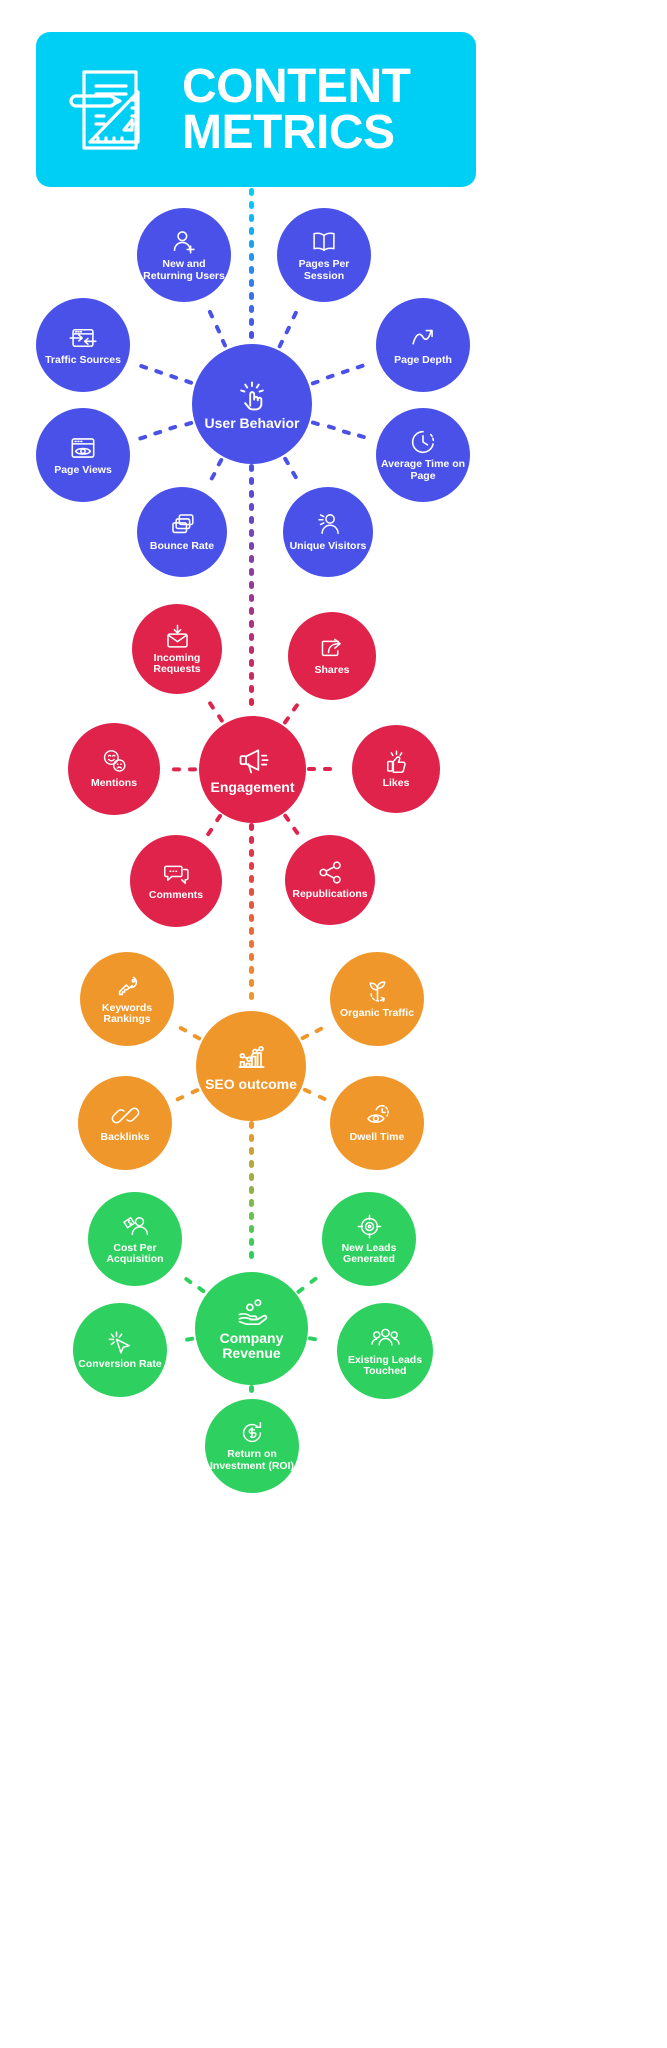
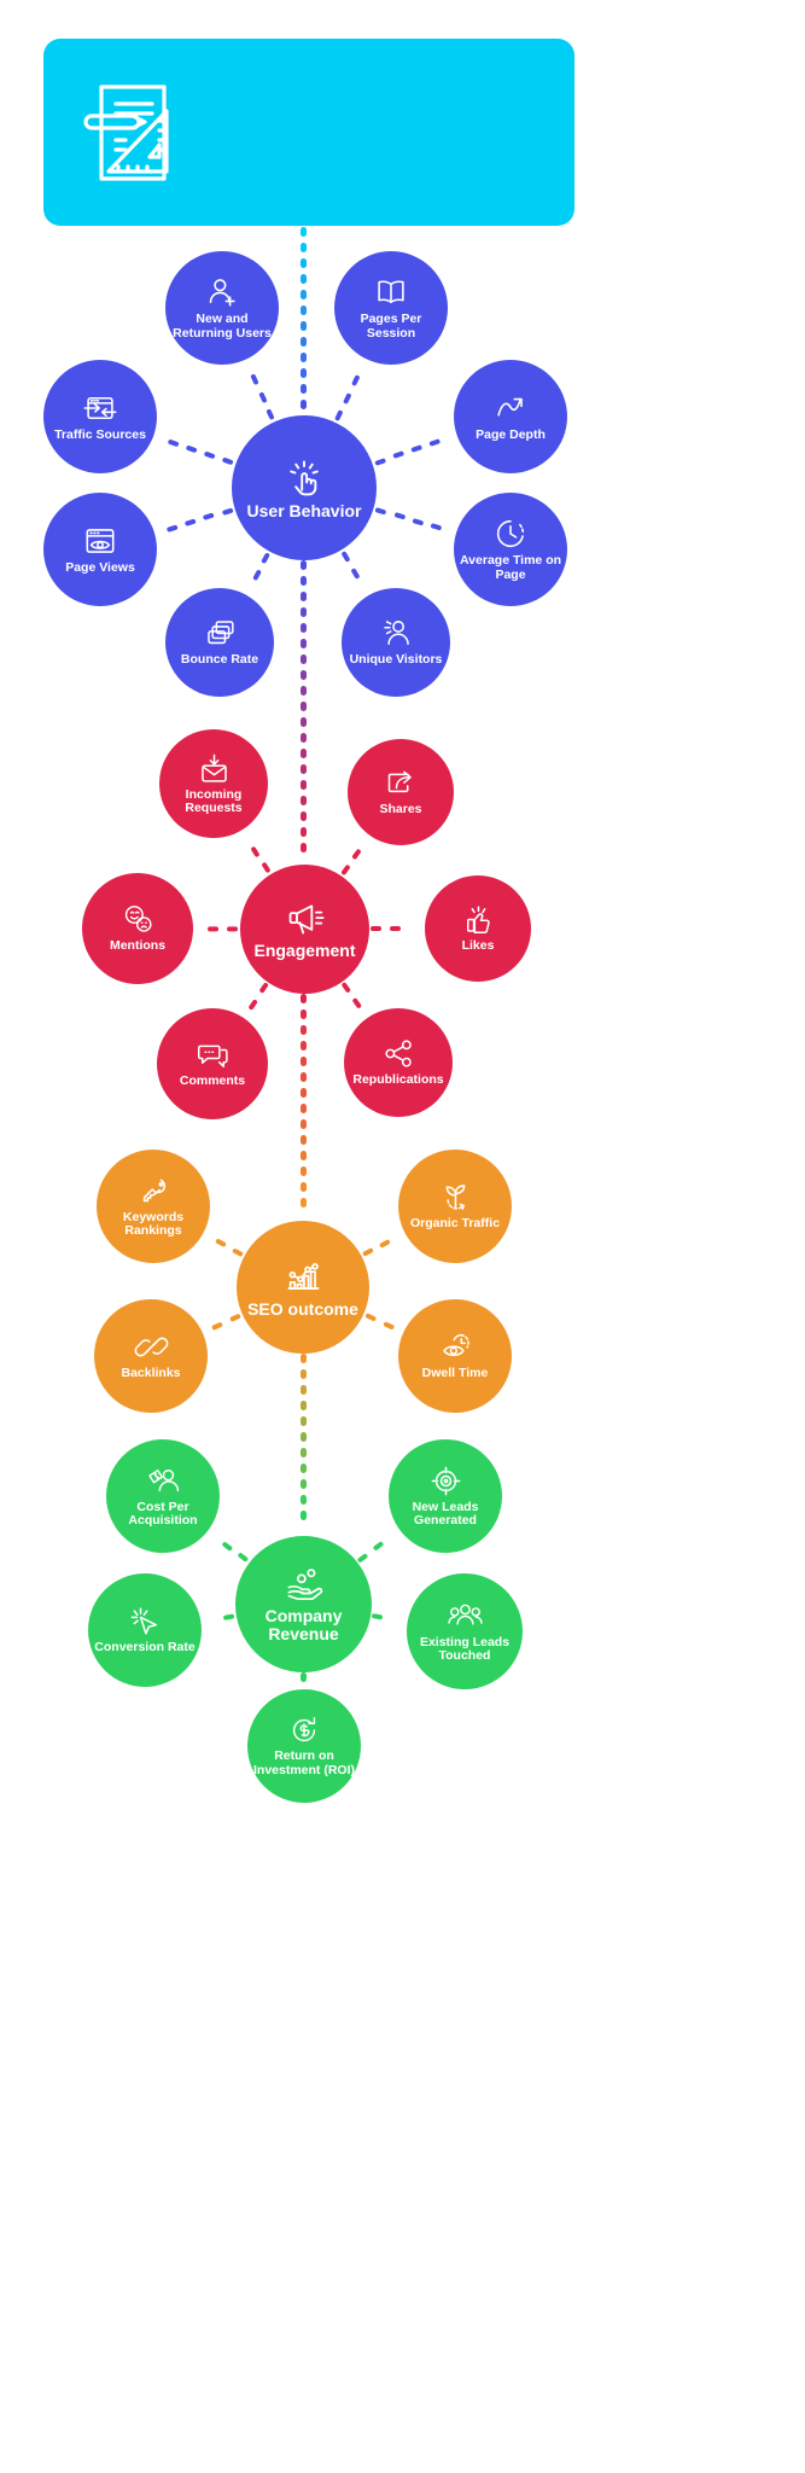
- CONTENT
- METRICS
  User Behavior
  New and Returning Users
  Pages Per Session
  Page Depth
  Average Time on Page
  Unique Visitors
  Bounce Rate
  Page Views
  Traffic Sources
  Engagement
  Incoming Requests
  Shares
  Likes
  Republications
  Comments
  Mentions
  SEO outcome
  Keywords Rankings
  Organic Traffic
  Dwell Time
  Backlinks
  Company Revenue
  Cost Per Acquisition
  New Leads Generated
  Existing Leads Touched
  Return on Investment (ROI)
  Conversion Rate
